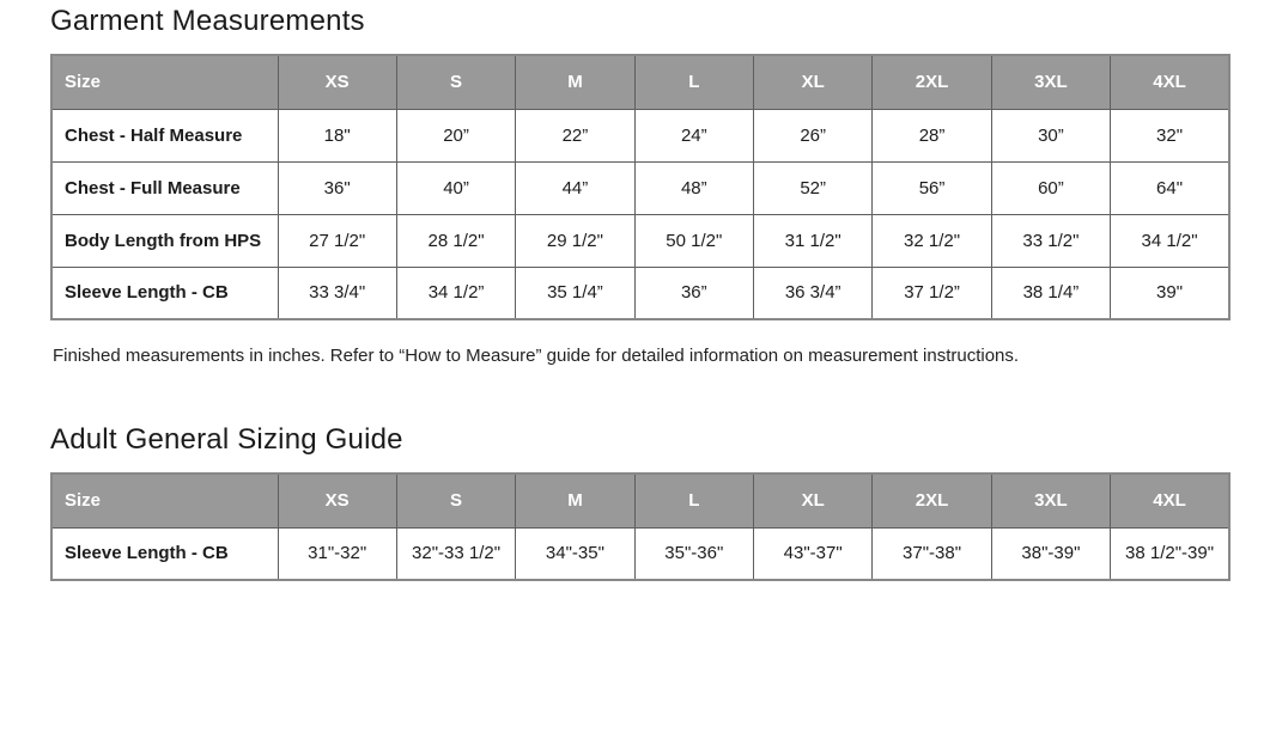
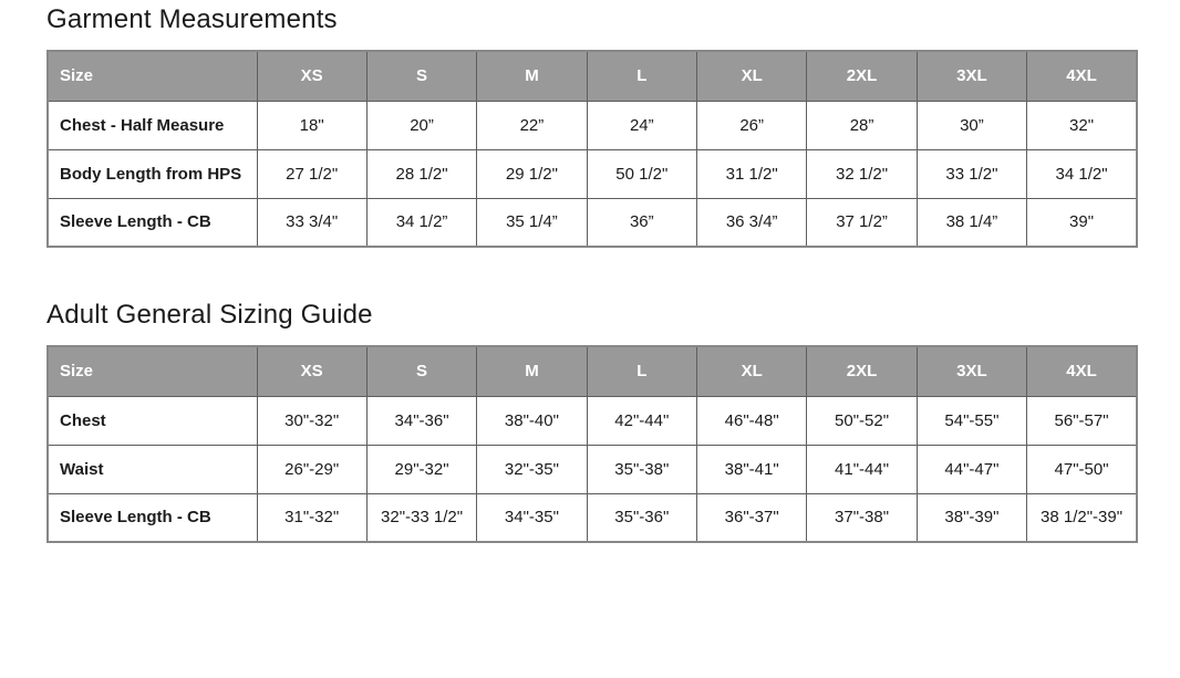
  Garment Measurements
  Size	XS	S	M	L	XL	2XL	3XL	4XL
  Chest - Half Measure	18"	20”	22”	24”	26”	28”	30”	32"
- Chest - Full Measure	36"	40”	44”	48”	52”	56”	60”	64"
  Body Length from HPS	27 1/2"	28 1/2"	29 1/2"	50 1/2"	31 1/2"	32 1/2"	33 1/2"	34 1/2"
  Sleeve Length - CB	33 3/4"	34 1/2”	35 1/4”	36”	36 3/4”	37 1/2”	38 1/4”	39"
- Finished measurements in inches. Refer to “How to Measure” guide for detailed information on measurement instructions.
  Adult General Sizing Guide
  Size	XS	S	M	L	XL	2XL	3XL	4XL
+ Chest	30"-32"	34"-36"	38"-40"	42"-44"	46"-48"	50"-52"	54"-55"	56"-57"
+ Waist	26"-29"	29"-32"	32"-35"	35"-38"	38"-41"	41"-44"	44"-47"	47"-50"
- Sleeve Length - CB	31"-32"	32"-33 1/2"	34"-35"	35"-36"	43"-37"	37"-38"	38"-39"	38 1/2"-39"
+ Sleeve Length - CB	31"-32"	32"-33 1/2"	34"-35"	35"-36"	36"-37"	37"-38"	38"-39"	38 1/2"-39"
